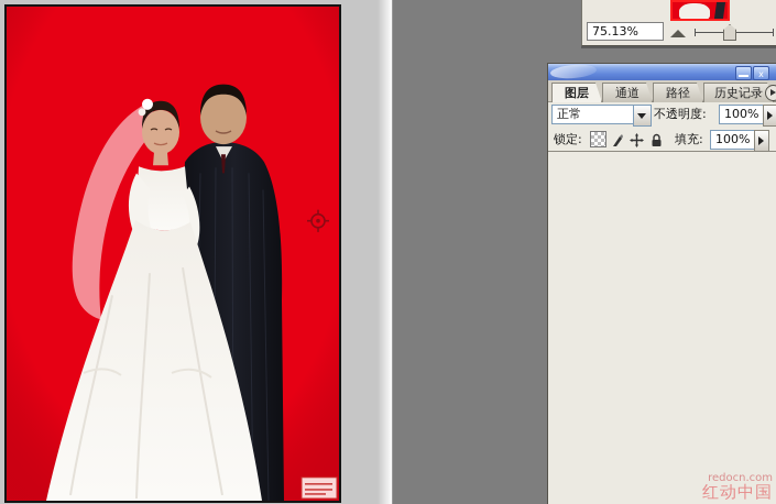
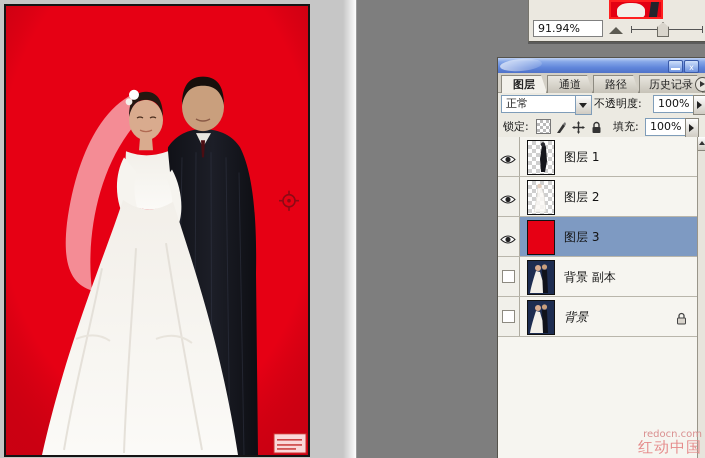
- 75.13%
+ 91.94%
  x
  图层
  通道
  路径
  历史记录
  正常
  不透明度:
  100%
  锁定:
  填充:
  100%
+ 图层 1
+ 图层 2
+ 图层 3
+ 背景 副本
+ 背景
  redocn.com
  红动中国
